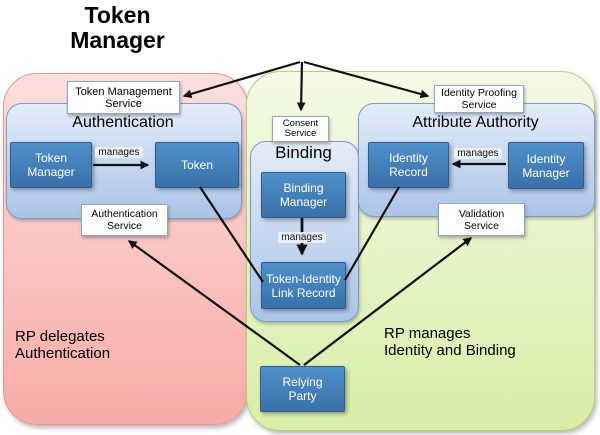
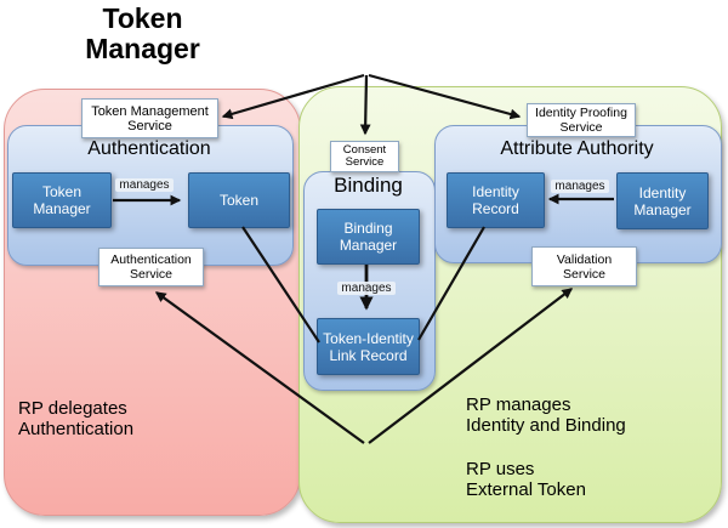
  Token
  Manager
  Authentication
  Binding
  Attribute Authority
  Token
  Manager
  Token
  Binding
  Manager
  Token-Identity
  Link Record
  Identity
  Record
  Identity
  Manager
- Relying
- Party
  Token Management
  Service
  Consent
  Service
  Identity Proofing
  Service
  Authentication
  Service
  Validation
  Service
  RP delegates
  Authentication
  RP manages
  Identity and Binding
+ RP uses
+ External Token
  manages
  manages
  manages
